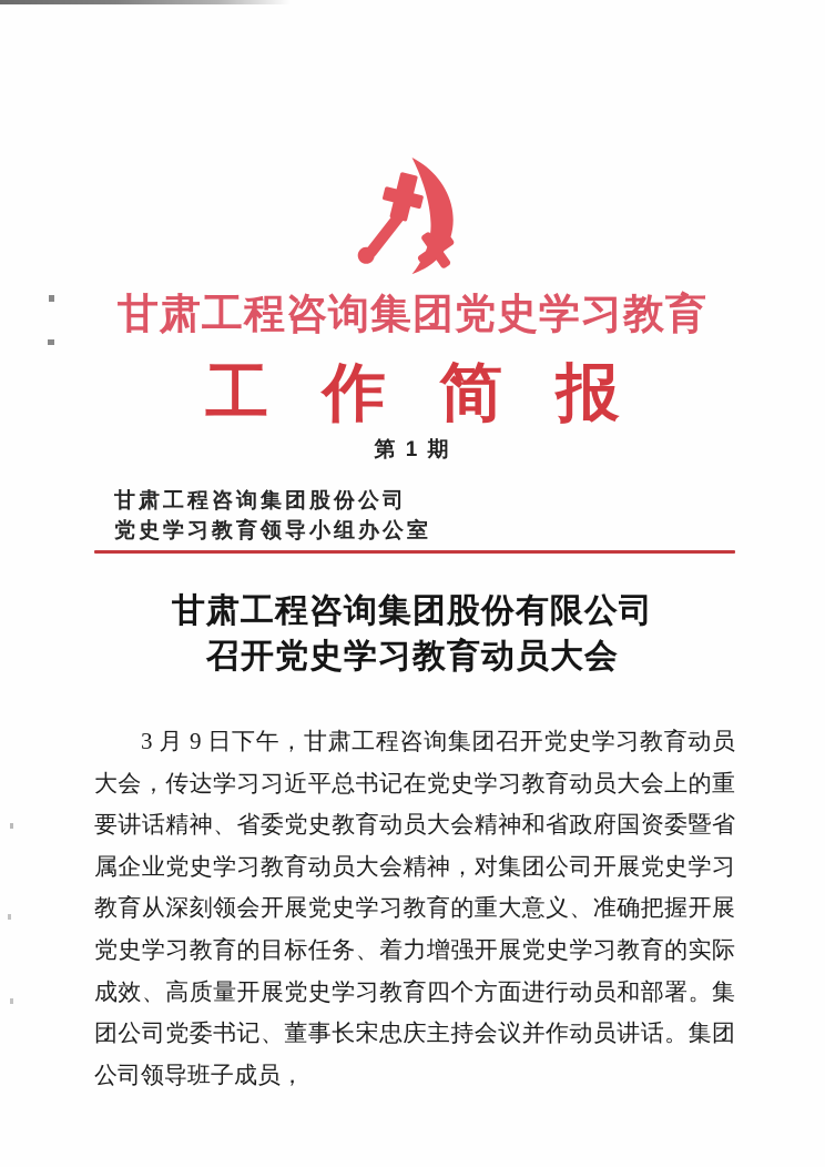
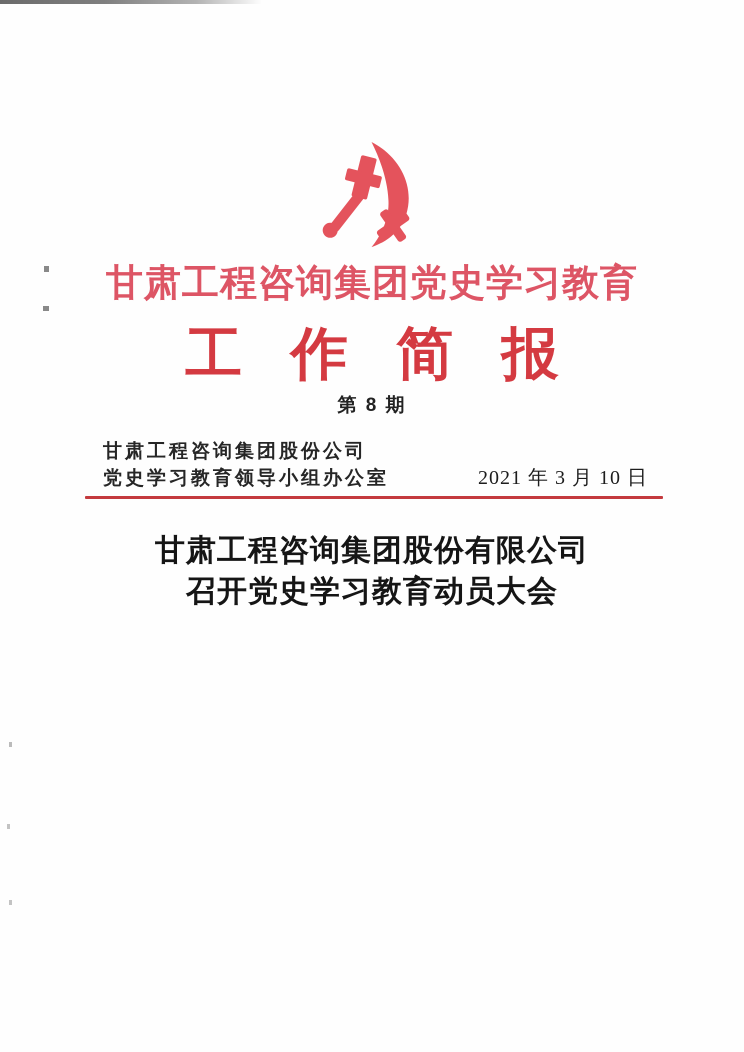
  甘肃工程咨询集团党史学习教育
  工作简报
- 第 1 期
+ 第 8 期
  甘肃工程咨询集团股份公司
  党史学习教育领导小组办公室
+ 2021 年 3 月 10 日
  甘肃工程咨询集团股份有限公司
  召开党史学习教育动员大会
- 3 月 9 日下午，甘肃工程咨询集团召开党史学习教育动员大会，传达学习习近平总书记在党史学习教育动员大会上的重要讲话精神、省委党史教育动员大会精神和省政府国资委暨省属企业党史学习教育动员大会精神，对集团公司开展党史学习教育从深刻领会开展党史学习教育的重大意义、准确把握开展党史学习教育的目标任务、着力增强开展党史学习教育的实际成效、高质量开展党史学习教育四个方面进行动员和部署。集团公司党委书记、董事长宋忠庆主持会议并作动员讲话。集团公司领导班子成员，
